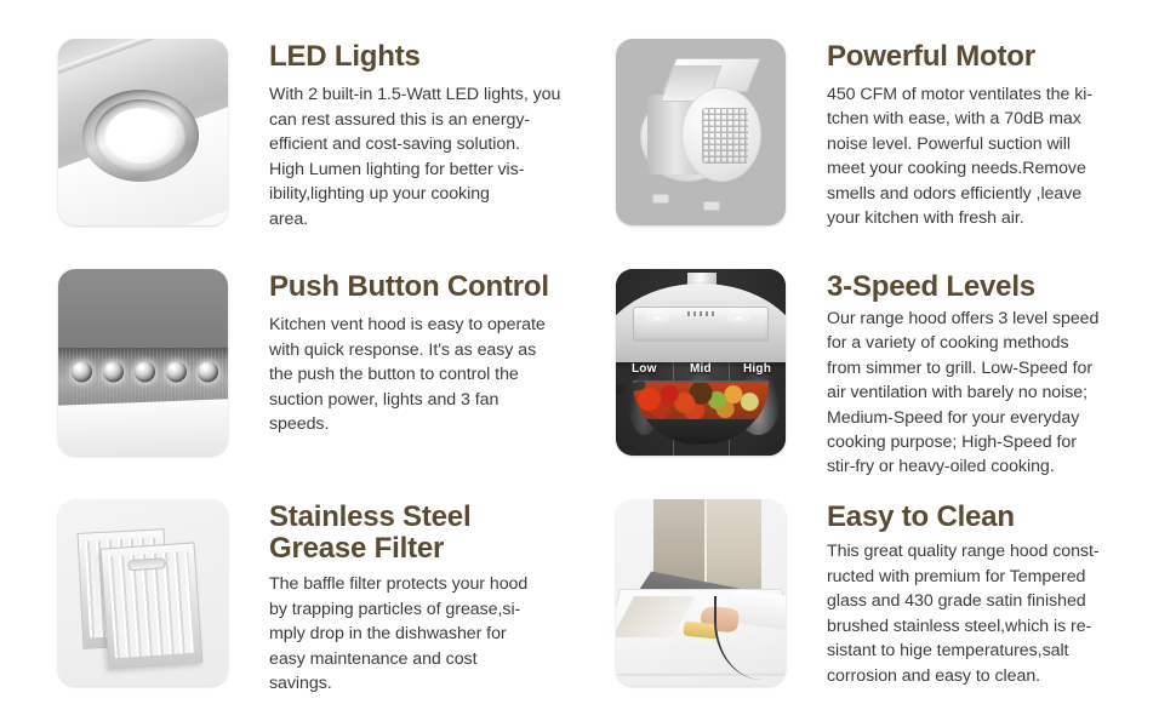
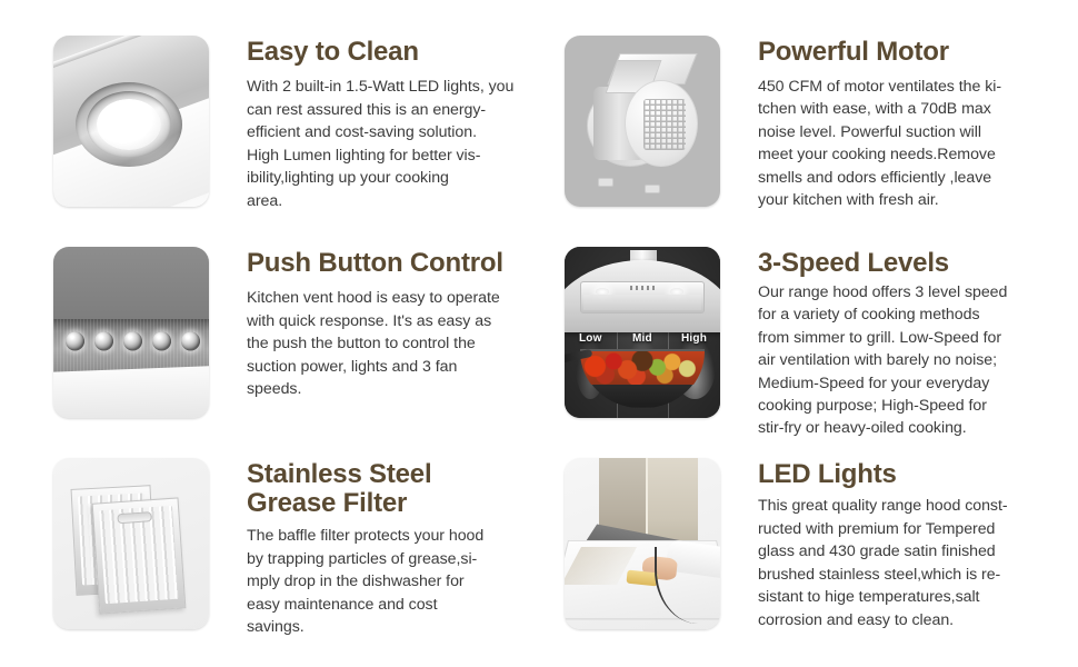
- LED Lights
+ Easy to Clean
  With 2 built-in 1.5-Watt LED lights, you
  can rest assured this is an energy-
  efficient and cost-saving solution.
  High Lumen lighting for better vis-
  ibility,lighting up your cooking
  area.
  Powerful Motor
  450 CFM of motor ventilates the ki-
  tchen with ease, with a 70dB max
  noise level. Powerful suction will
  meet your cooking needs.Remove
  smells and odors efficiently ,leave
  your kitchen with fresh air.
  Push Button Control
  Kitchen vent hood is easy to operate
  with quick response. It's as easy as
  the push the button to control the
  suction power, lights and 3 fan
  speeds.
  Low
  Mid
  High
  3-Speed Levels
  Our range hood offers 3 level speed
  for a variety of cooking methods
  from simmer to grill. Low-Speed for
  air ventilation with barely no noise;
  Medium-Speed for your everyday
  cooking purpose; High-Speed for
  stir-fry or heavy-oiled cooking.
  Stainless Steel
  Grease Filter
  The baffle filter protects your hood
  by trapping particles of grease,si-
  mply drop in the dishwasher for
  easy maintenance and cost
  savings.
- Easy to Clean
+ LED Lights
  This great quality range hood const-
  ructed with premium for Tempered
  glass and 430 grade satin finished
  brushed stainless steel,which is re-
  sistant to hige temperatures,salt
  corrosion and easy to clean.
